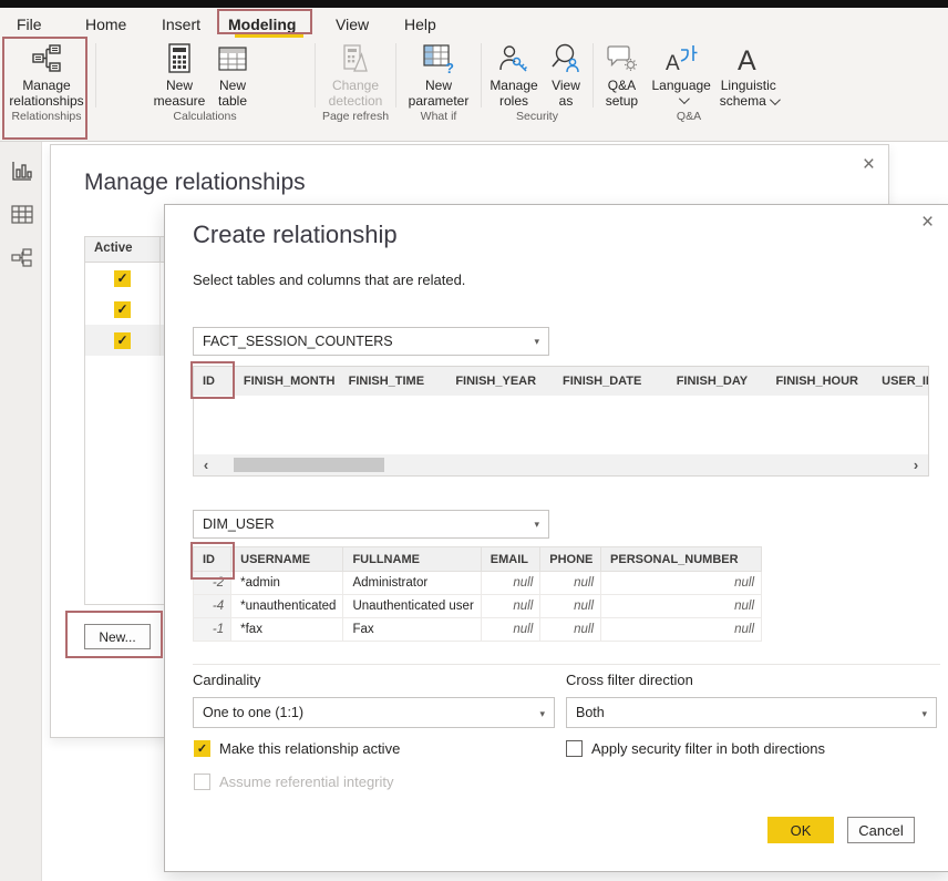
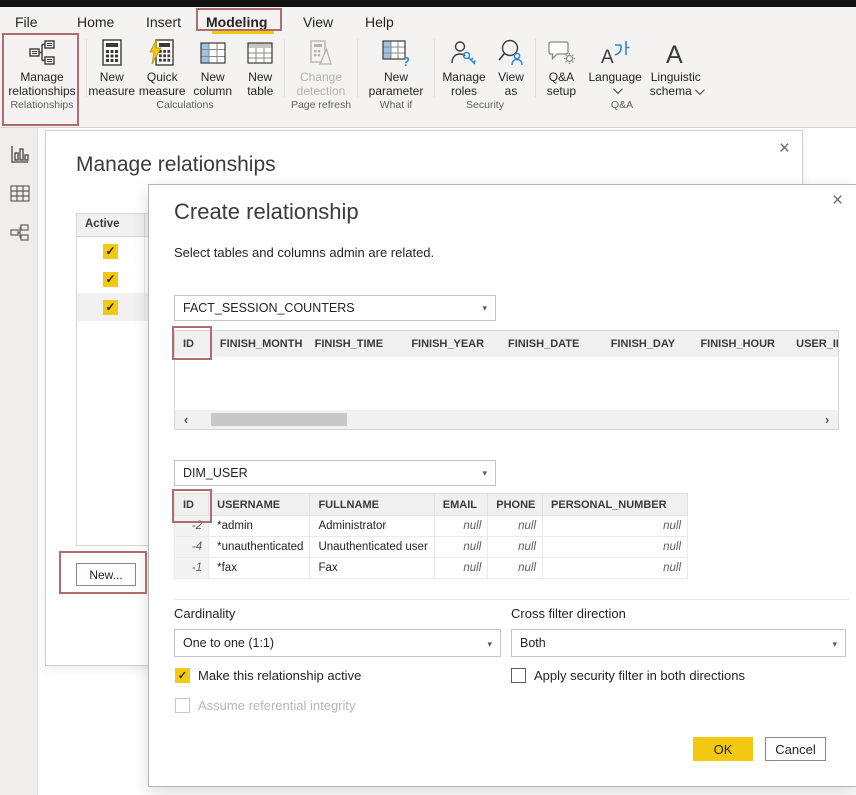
  File
  Home
  Insert
  Modeling
  View
  Help
  Manage relationships
  Relationships
  New measure
+ Quick measure
+ New column
  New table
  Calculations
  Change detection
  Page refresh
  ?
  New parameter
  What if
  Manage roles
  View as
  Security
  Q&A setup
  A
  Language
  A
  Linguistic
  schema
  Q&A
  Manage relationships
  ×
  Active
  ✓
  ✓
  ✓
  New...
  Create relationship
  ×
- Select tables and columns that are related.
+ Select tables and columns admin are related.
  FACT_SESSION_COUNTERS
  ▾
  ID
  FINISH_MONTH
  FINISH_TIME
  FINISH_YEAR
  FINISH_DATE
  FINISH_DAY
  FINISH_HOUR
  USER_I
  ‹
  ›
  DIM_USER
  ▾
  ID	USERNAME	FULLNAME	EMAIL	PHONE	PERSONAL_NUMBER
  -2	*admin	Administrator	null	null	null
  -4	*unauthenticated	Unauthenticated user	null	null	null
  -1	*fax	Fax	null	null	null
  Cardinality
  Cross filter direction
  One to one (1:1)
  ▾
  Both
  ▾
  ✓
  Make this relationship active
  Apply security filter in both directions
  Assume referential integrity
  OK
  Cancel
